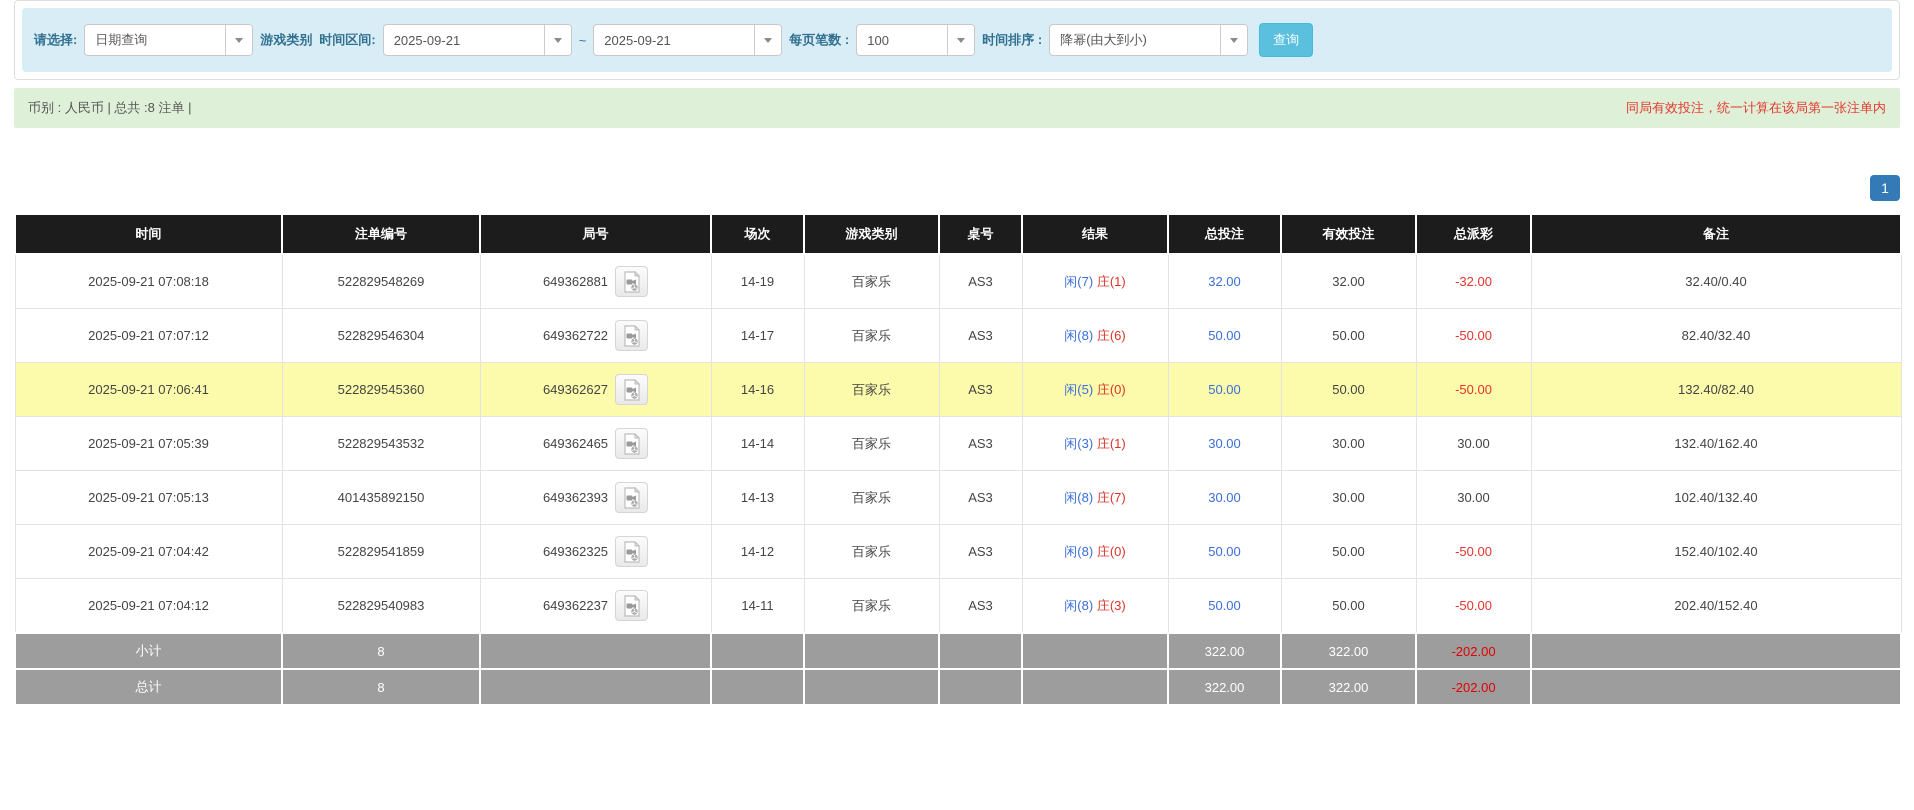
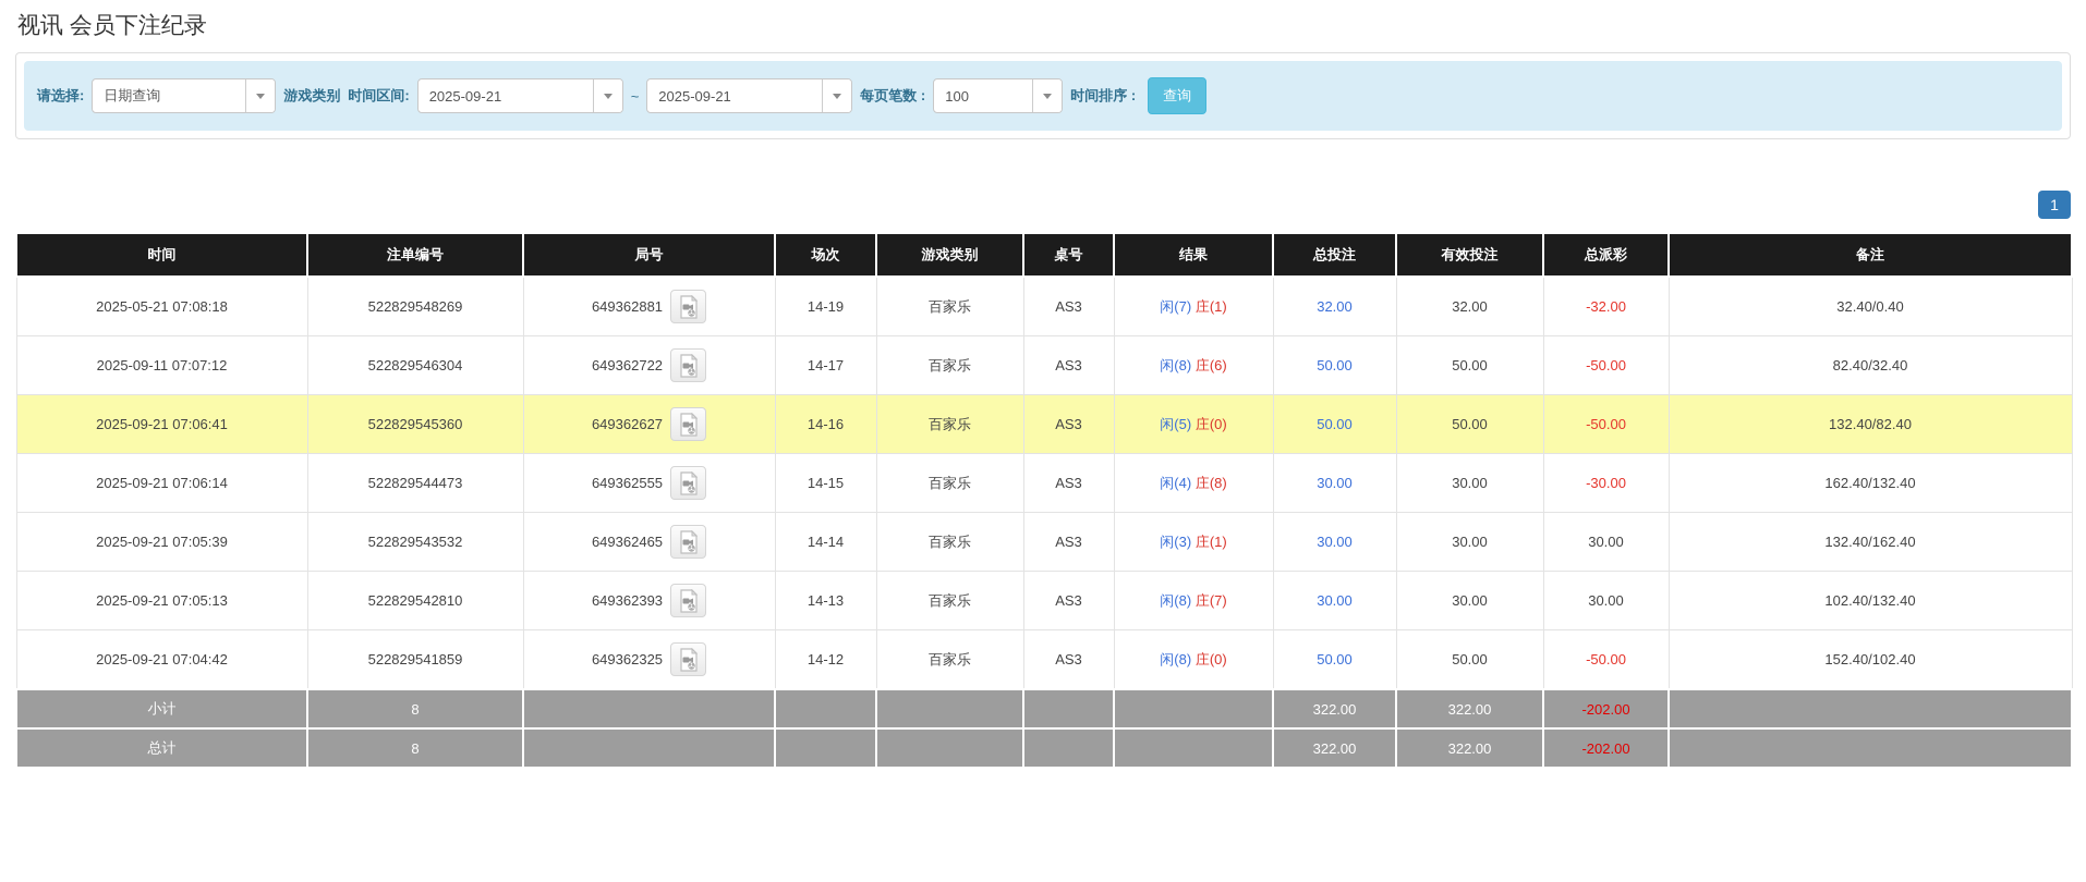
+ 视讯 会员下注纪录
  请选择:
  日期查询
  游戏类别
  时间区间:
  2025-09-21
  ~
  2025-09-21
  每页笔数 :
  100
  时间排序 :
- 降幂(由大到小)
  查询
- 币别 : 人民币 | 总共 :8 注单 |
- 同局有效投注，统一计算在该局第一张注单内
  1
  时间	注单编号	局号	场次	游戏类别	桌号	结果	总投注	有效投注	总派彩	备注
- 2025-09-21 07:08:18	522829548269	649362881	14-19	百家乐	AS3	闲(7) 庄(1)	32.00	32.00	-32.00	32.40/0.40
+ 2025-05-21 07:08:18	522829548269	649362881	14-19	百家乐	AS3	闲(7) 庄(1)	32.00	32.00	-32.00	32.40/0.40
- 2025-09-21 07:07:12	522829546304	649362722	14-17	百家乐	AS3	闲(8) 庄(6)	50.00	50.00	-50.00	82.40/32.40
+ 2025-09-11 07:07:12	522829546304	649362722	14-17	百家乐	AS3	闲(8) 庄(6)	50.00	50.00	-50.00	82.40/32.40
  2025-09-21 07:06:41	522829545360	649362627	14-16	百家乐	AS3	闲(5) 庄(0)	50.00	50.00	-50.00	132.40/82.40
+ 2025-09-21 07:06:14	522829544473	649362555	14-15	百家乐	AS3	闲(4) 庄(8)	30.00	30.00	-30.00	162.40/132.40
  2025-09-21 07:05:39	522829543532	649362465	14-14	百家乐	AS3	闲(3) 庄(1)	30.00	30.00	30.00	132.40/162.40
- 2025-09-21 07:05:13	401435892150	649362393	14-13	百家乐	AS3	闲(8) 庄(7)	30.00	30.00	30.00	102.40/132.40
+ 2025-09-21 07:05:13	522829542810	649362393	14-13	百家乐	AS3	闲(8) 庄(7)	30.00	30.00	30.00	102.40/132.40
  2025-09-21 07:04:42	522829541859	649362325	14-12	百家乐	AS3	闲(8) 庄(0)	50.00	50.00	-50.00	152.40/102.40
- 2025-09-21 07:04:12	522829540983	649362237	14-11	百家乐	AS3	闲(8) 庄(3)	50.00	50.00	-50.00	202.40/152.40
  小计	8						322.00	322.00	-202.00
  总计	8						322.00	322.00	-202.00
